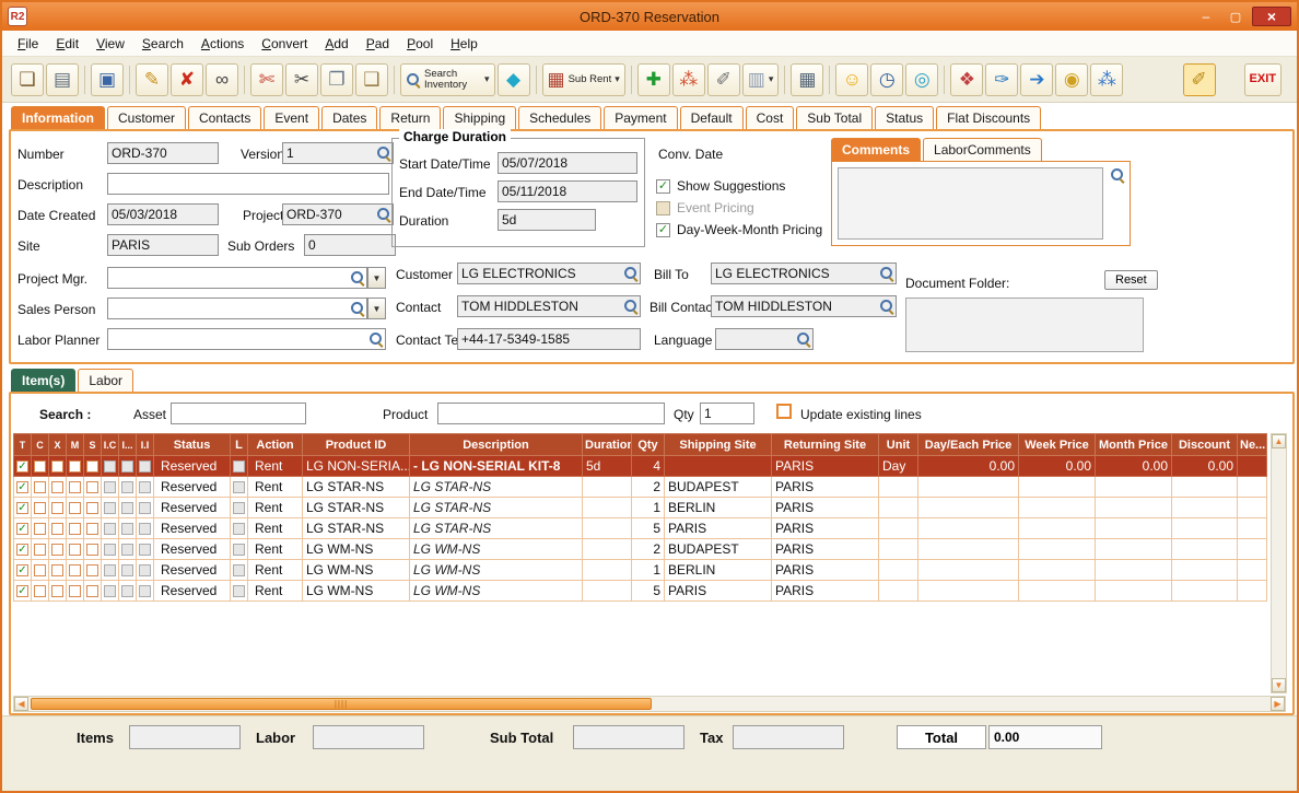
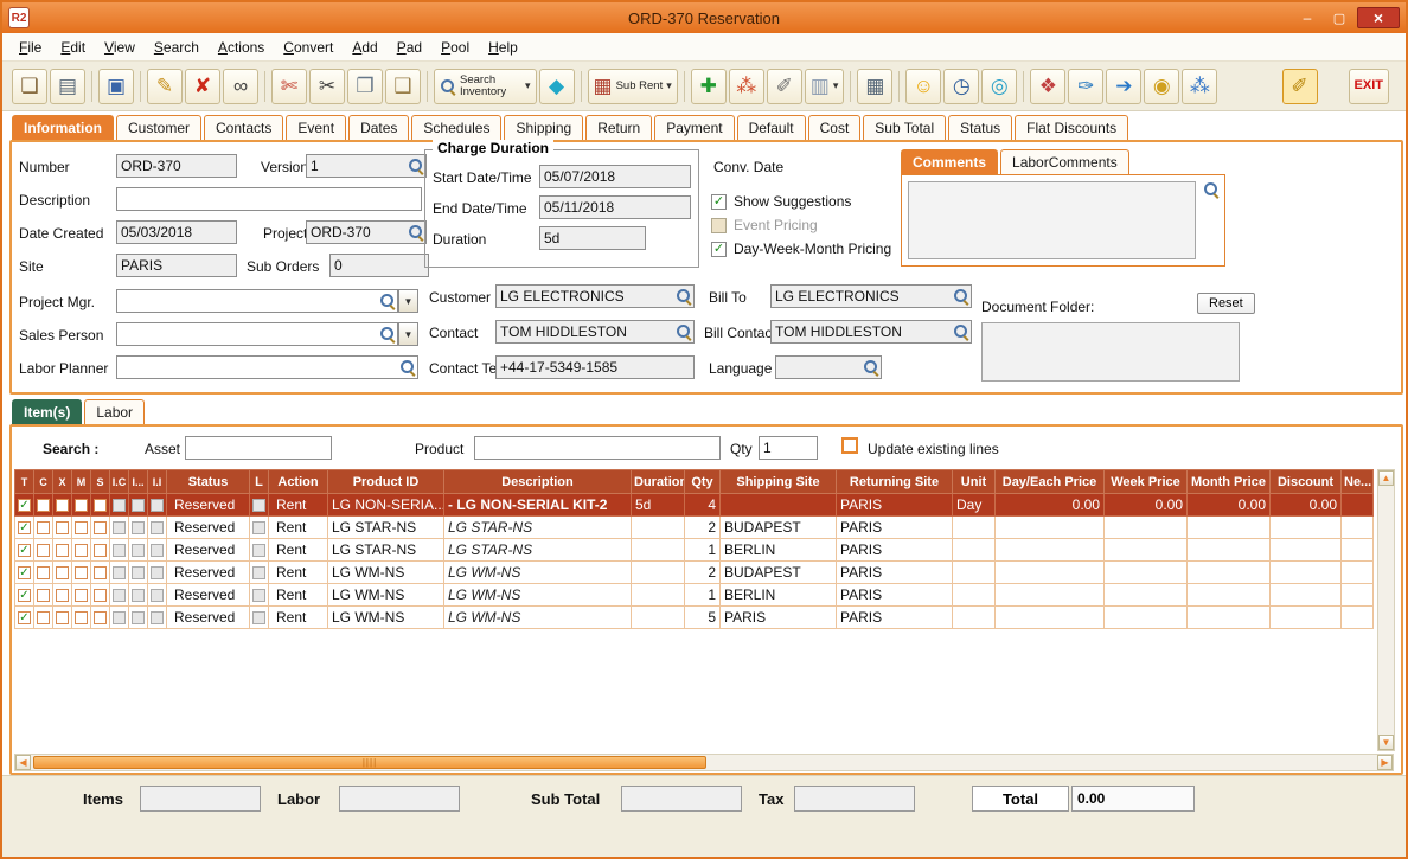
  R2
  ORD-370 Reservation
  –
  ▢
  ×
  File
  Edit
  View
  Search
  Actions
  Convert
  Add
  Pad
  Pool
  Help
  ❏
  ▤
  ▣
  ✎
  ✘
  ∞
  ✄
  ✂
  ❐
  ❑
  Search Inventory
  ▾
  ◆
  ▦
  Sub Rent
  ▾
  ✚
  ⁂
  ✐
  ▥
  ▾
  ▦
  ☺
  ◷
  ◎
  ❖
  ✑
  ➔
  ◉
  ⁂
  ✐
  EXIT
  Information
  Customer
  Contacts
  Event
  Dates
- Return
+ Schedules
  Shipping
- Schedules
+ Return
  Payment
  Default
  Cost
  Sub Total
  Status
  Flat Discounts
  Number
  ORD-370
  Version
  1
  Description
  Date Created
  05/03/2018
  Projec
  ORD-370
  Site
  PARIS
  Sub Orders
  0
  Project Mgr.
  ▼
  Sales Person
  ▼
  Labor Planner
  Charge Duration
  Start Date/Time
  05/07/2018
  End Date/Time
  05/11/2018
  Duration
  5d
  Conv. Date
  ✓
  Show Suggestions
  Event Pricing
  ✓
  Day-Week-Month Pricing
  Customer
  LG ELECTRONICS
  Bill To
  LG ELECTRONICS
  Contact
  TOM HIDDLESTON
  Bill Contac
  TOM HIDDLESTON
  Contact Te
  +44-17-5349-1585
  Language
  Comments
  LaborComments
  Document Folder:
  Reset
  Item(s)
  Labor
  Search :
  Asset
  Product
  Qty
  1
  Update existing lines
  T	C	X	M	S	I.C	I...	I.I	Status	L	Action	Product ID	Description	Duration	Qty	Shipping Site	Returning Site	Unit	Day/Each Price	Week Price	Month Price	Discount	Ne...
- ✓								Reserved		Rent	LG NON-SERIA..	- LG NON-SERIAL KIT-8	5d	4		PARIS	Day	0.00	0.00	0.00	0.00
+ ✓								Reserved		Rent	LG NON-SERIA..	- LG NON-SERIAL KIT-2	5d	4		PARIS	Day	0.00	0.00	0.00	0.00
  ✓								Reserved		Rent	LG STAR-NS	LG STAR-NS		2	BUDAPEST	PARIS
  ✓								Reserved		Rent	LG STAR-NS	LG STAR-NS		1	BERLIN	PARIS
- ✓								Reserved		Rent	LG STAR-NS	LG STAR-NS		5	PARIS	PARIS
  ✓								Reserved		Rent	LG WM-NS	LG WM-NS		2	BUDAPEST	PARIS
  ✓								Reserved		Rent	LG WM-NS	LG WM-NS		1	BERLIN	PARIS
  ✓								Reserved		Rent	LG WM-NS	LG WM-NS		5	PARIS	PARIS
  ▲
  ▼
  ◀
  ▶
  Items
  Labor
  Sub Total
  Tax
  Total
  0.00
